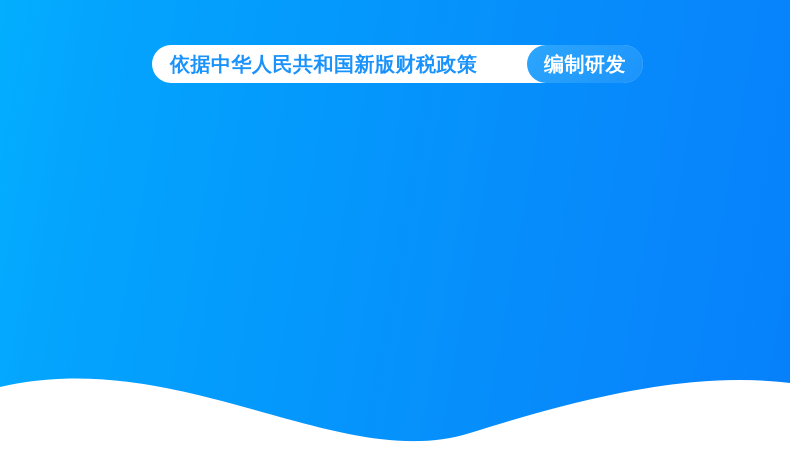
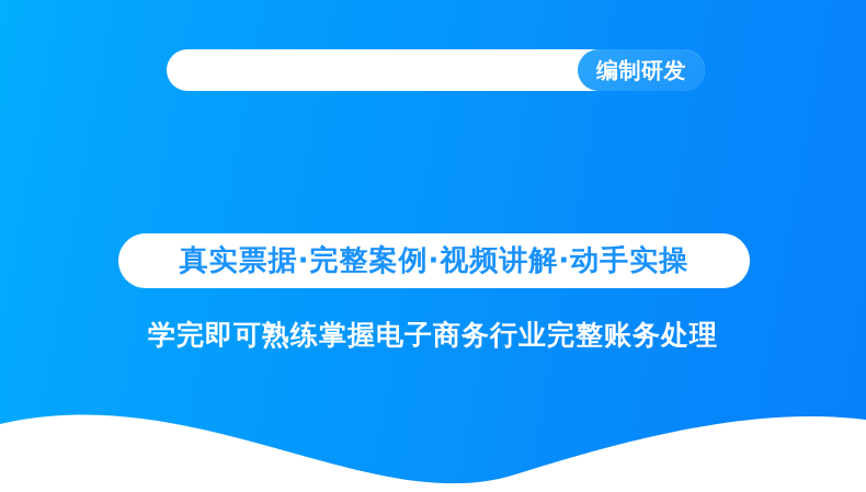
- 依据中华人民共和国新版财税政策
  编制研发
+ 真实票据·完整案例·视频讲解·动手实操
+ 学完即可熟练掌握电子商务行业完整账务处理
